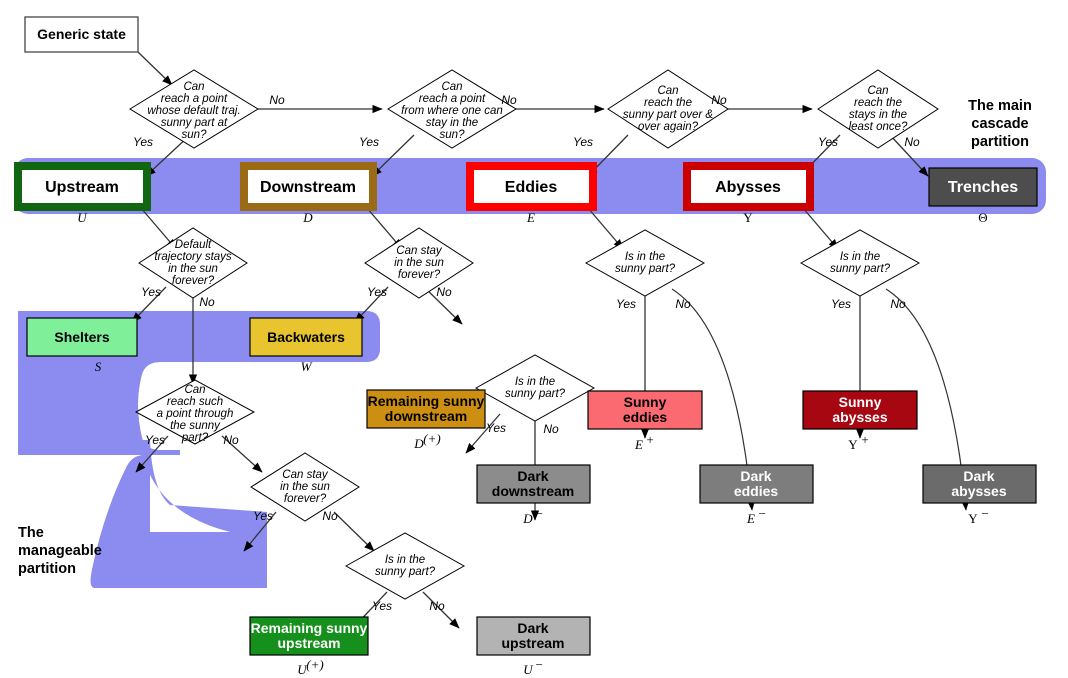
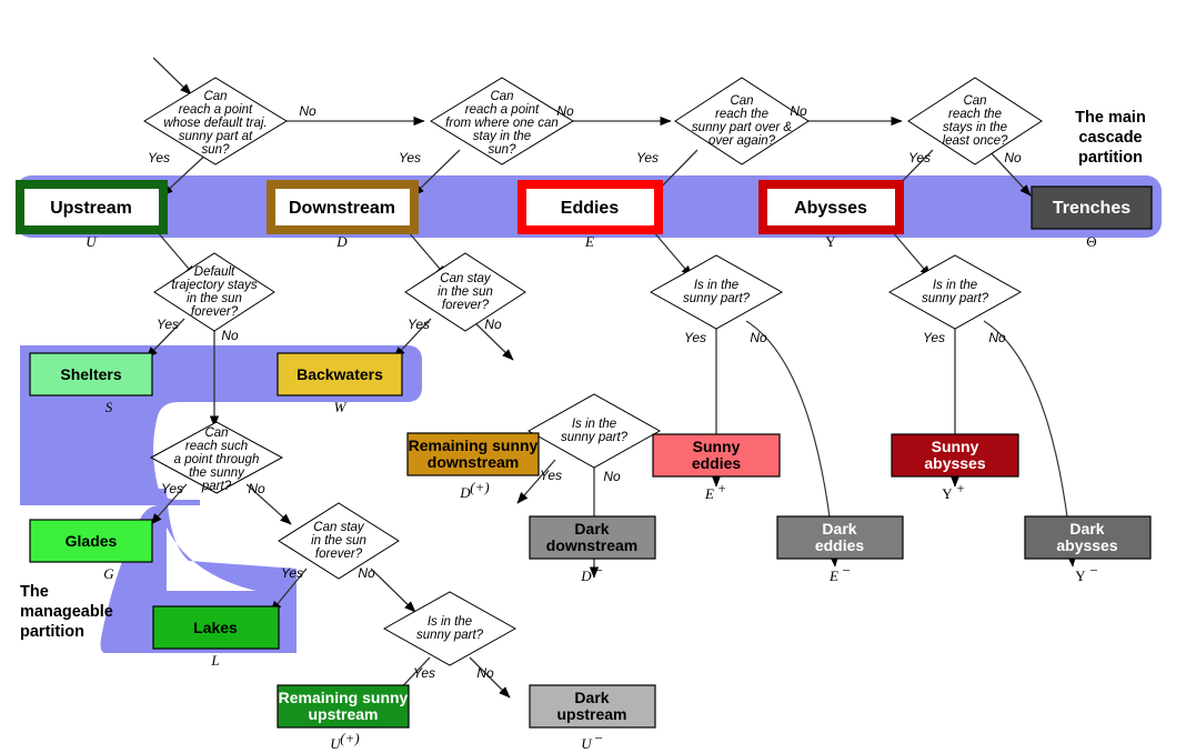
- Generic state
  Can
  reach a point
  whose default traj.
  sunny part at
  sun?
  Yes
  No
  Can
  reach a point
  from where one can
  stay in the
  sun?
  Yes
  No
  Can
  reach the
  sunny part over &
  over again?
  Yes
  No
  Can
  reach the
  stays in the
  least once?
  Yes
  No
  Upstream
  U
  Downstream
  D
  Eddies
  E
  Abysses
  Υ
  Trenches
  Θ
  The main
  cascade
  partition
  Default
  trajectory stays
  in the sun
  forever?
  Yes
  No
  Can stay
  in the sun
  forever?
  Yes
  No
  Is in the
  sunny part?
  Yes
  No
  Is in the
  sunny part?
  Yes
  No
  Shelters
  S
  Backwaters
  W
+ Glades
+ G
+ Lakes
+ L
  The
  manageable
  partition
  Can
  reach such
  a point through
  the sunny
  part?
  Yes
  No
  Can stay
  in the sun
  forever?
  Yes
  No
  Is in the
  sunny part?
  Yes
  No
  Is in the
  sunny part?
  Yes
  No
  Remaining sunny
  downstream
  D
  (+)
  Dark
  downstream
  D
  −
  Sunny
  eddies
  E
  +
  Dark
  eddies
  E
  −
  Sunny
  abysses
  Υ
  +
  Dark
  abysses
  Υ
  −
  Remaining sunny
  upstream
  U
  (+)
  Dark
  upstream
  U
  −
